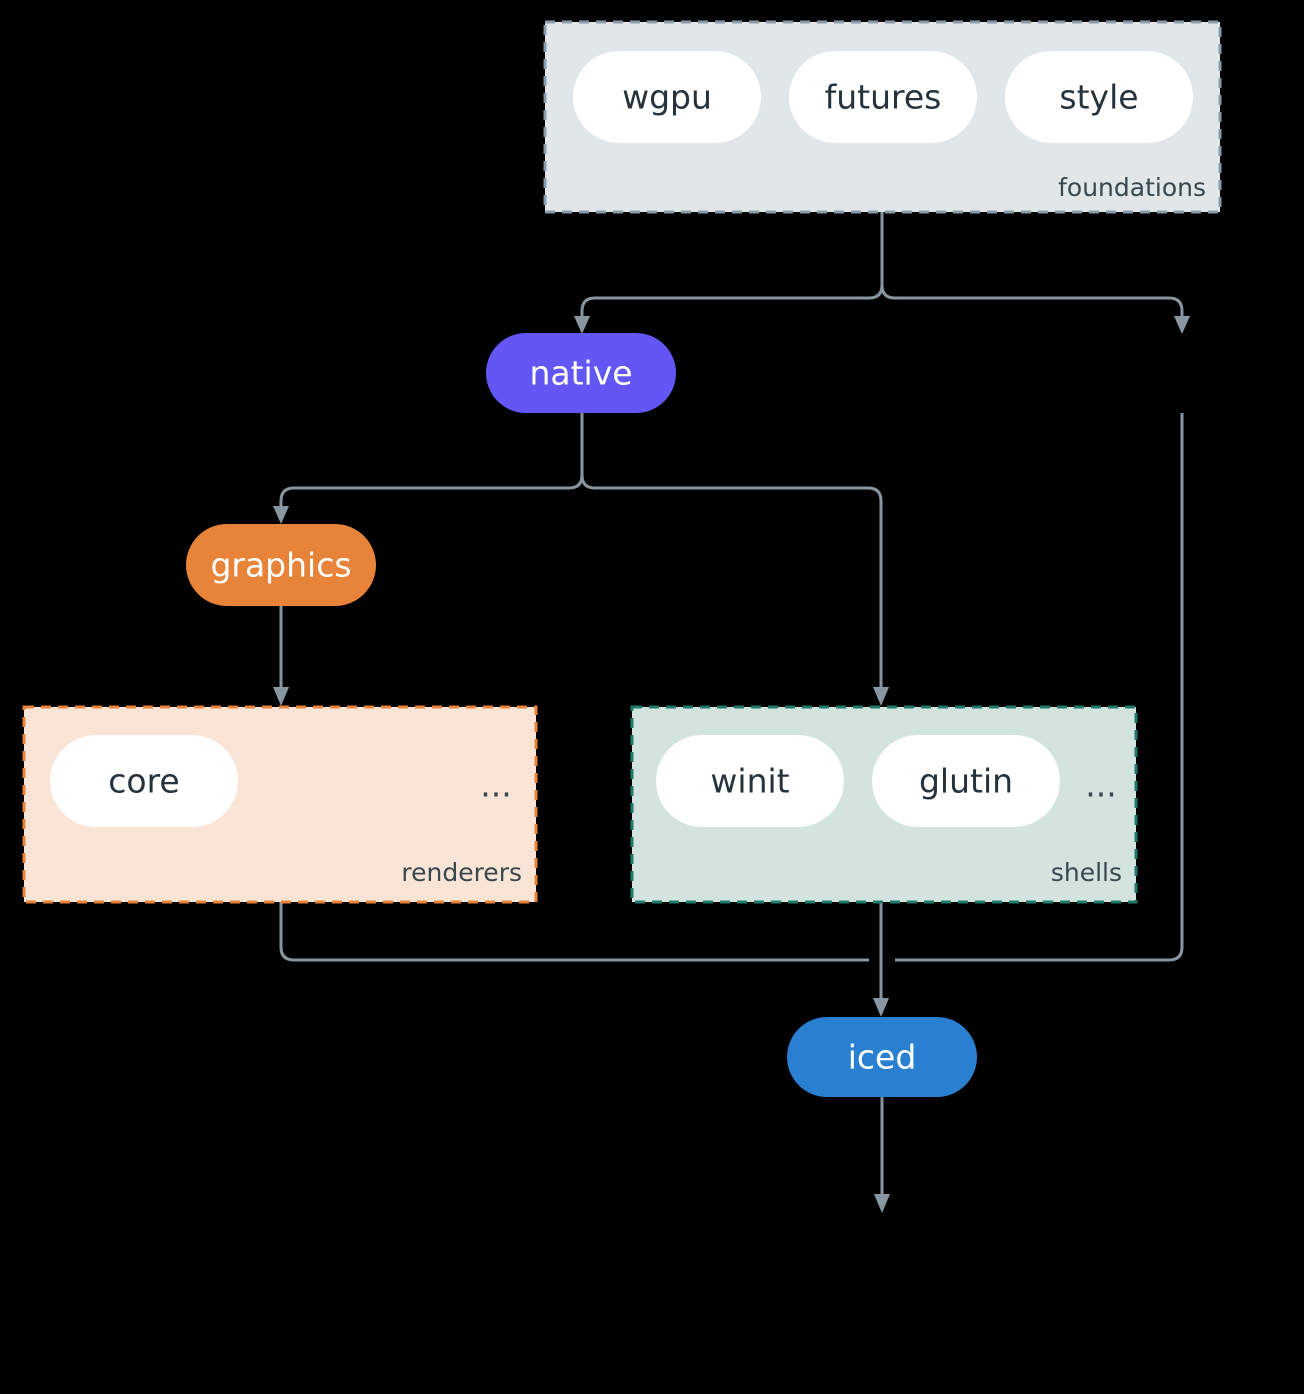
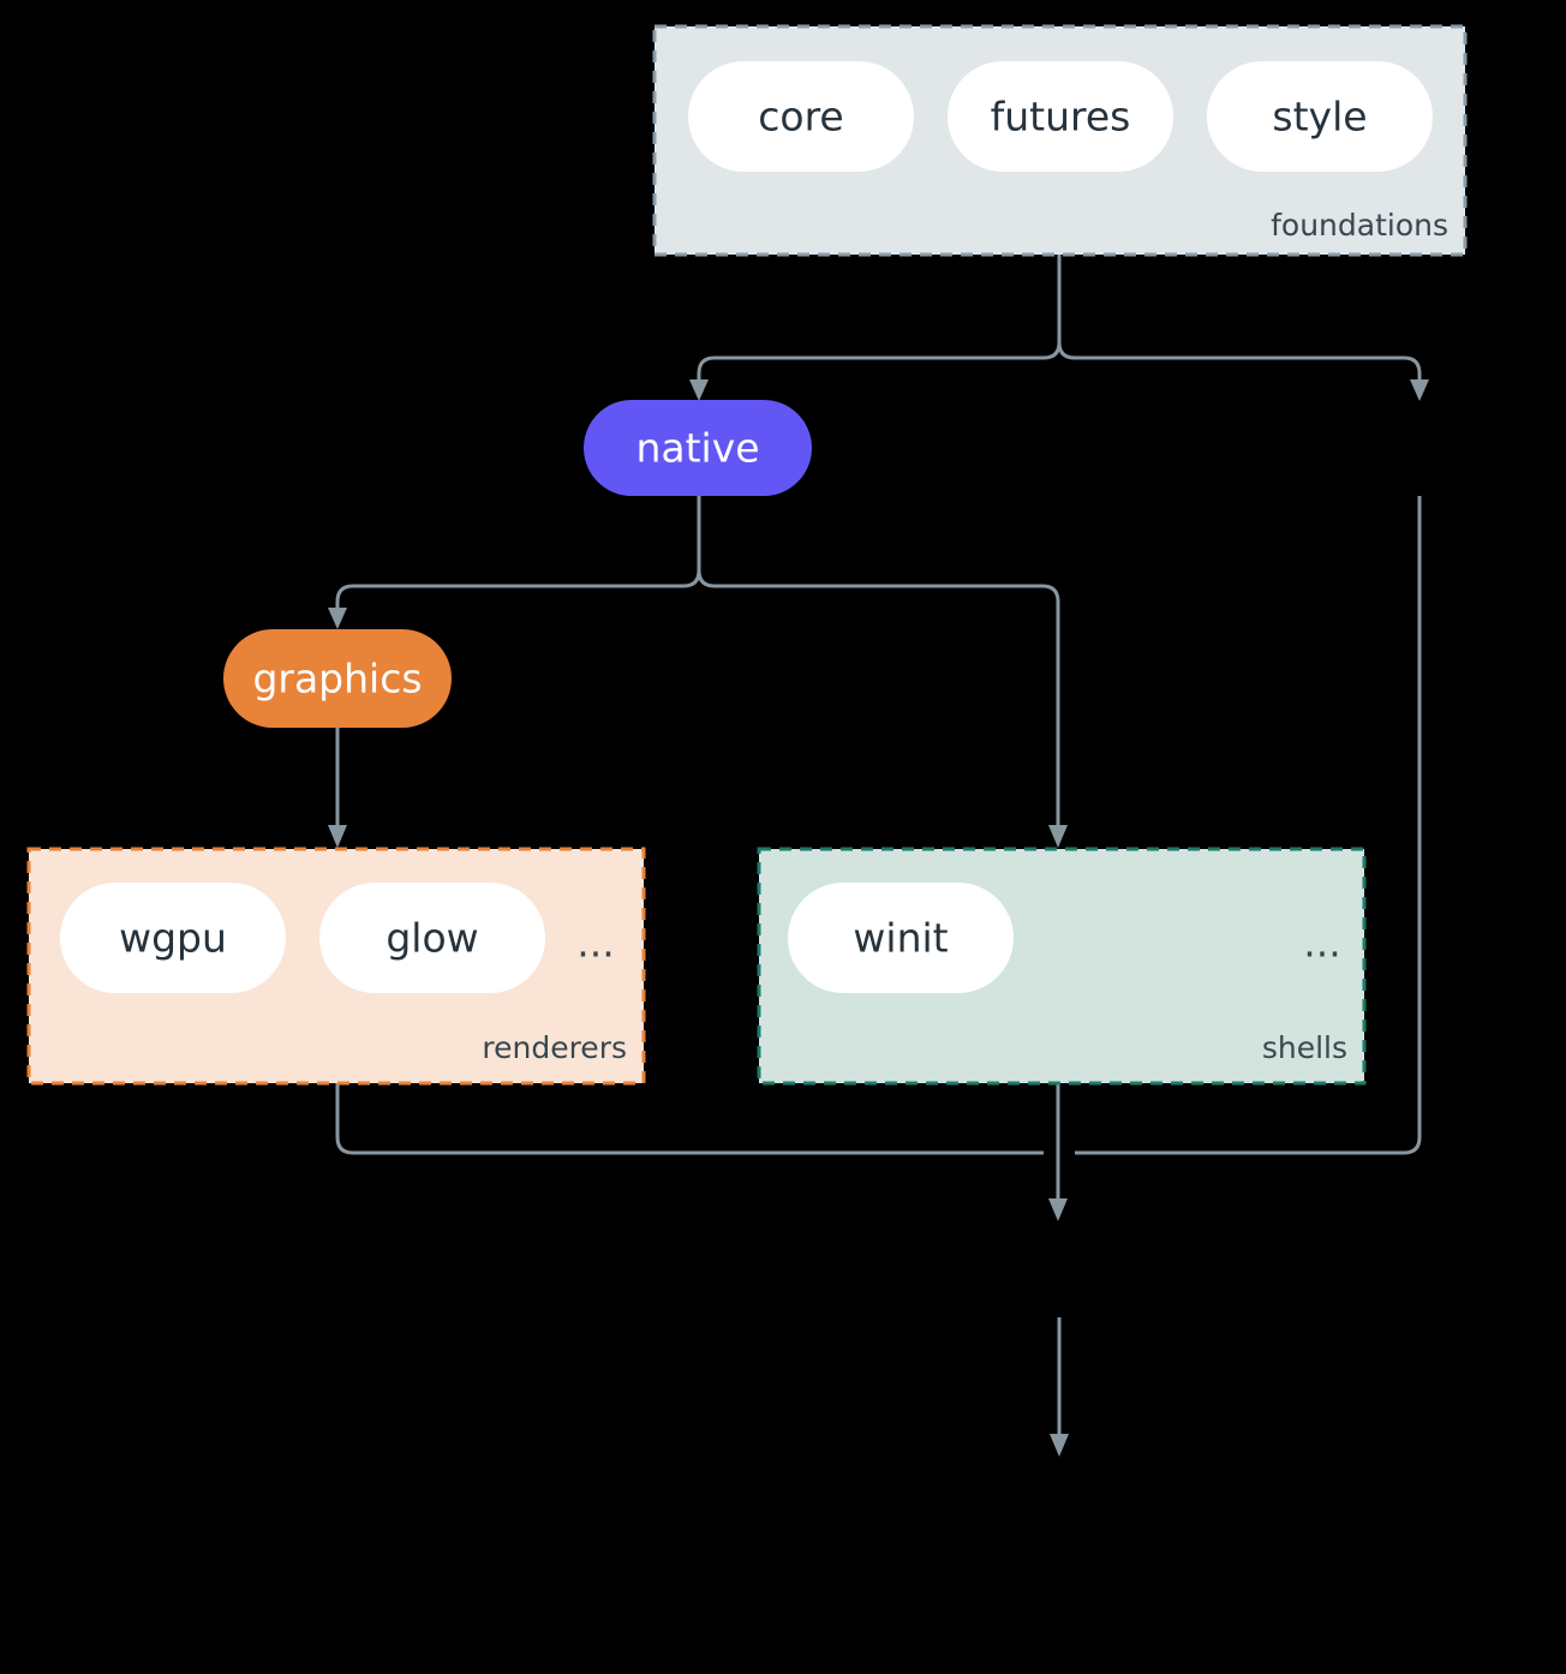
- wgpu
+ core
  futures
  style
  foundations
- core
+ wgpu
+ glow
  ...
  renderers
  winit
- glutin
  ...
  shells
  native
  graphics
- iced
